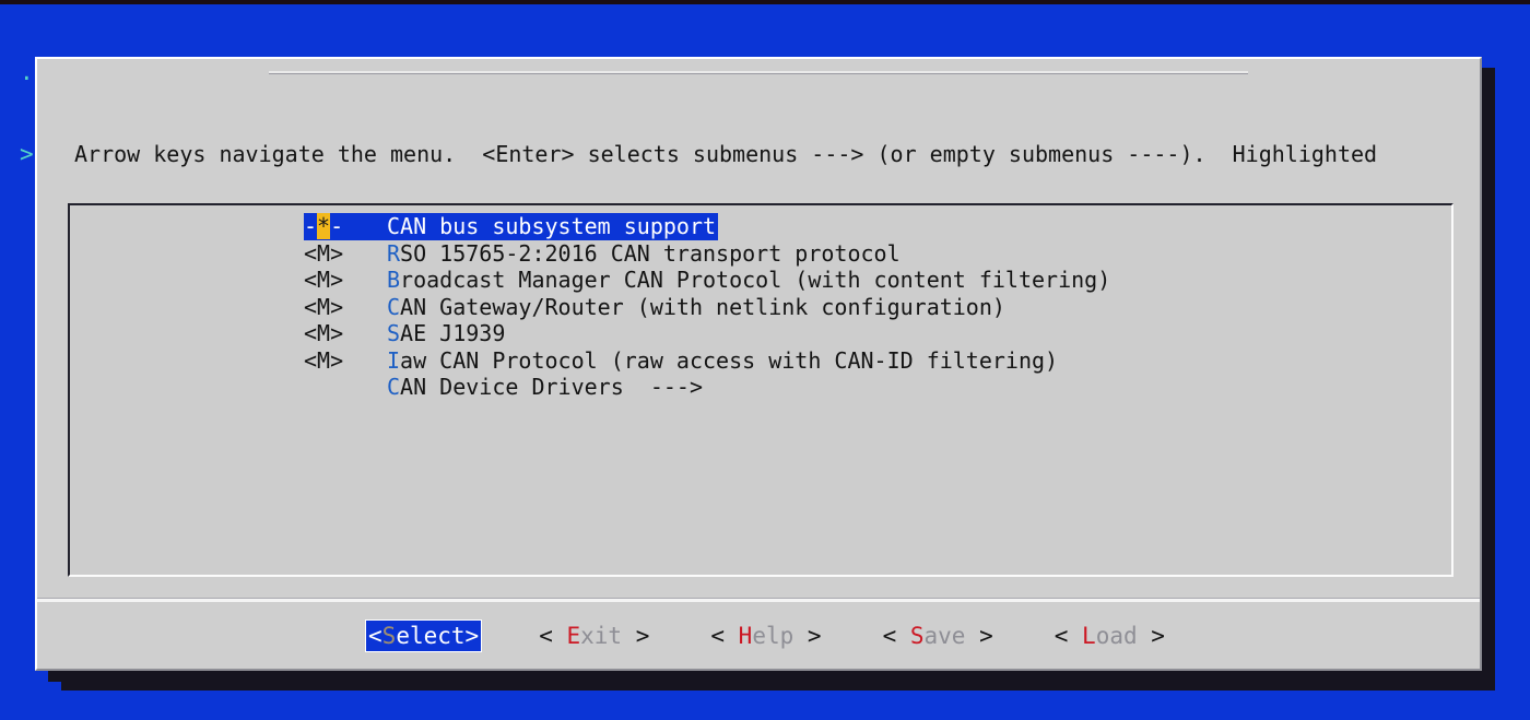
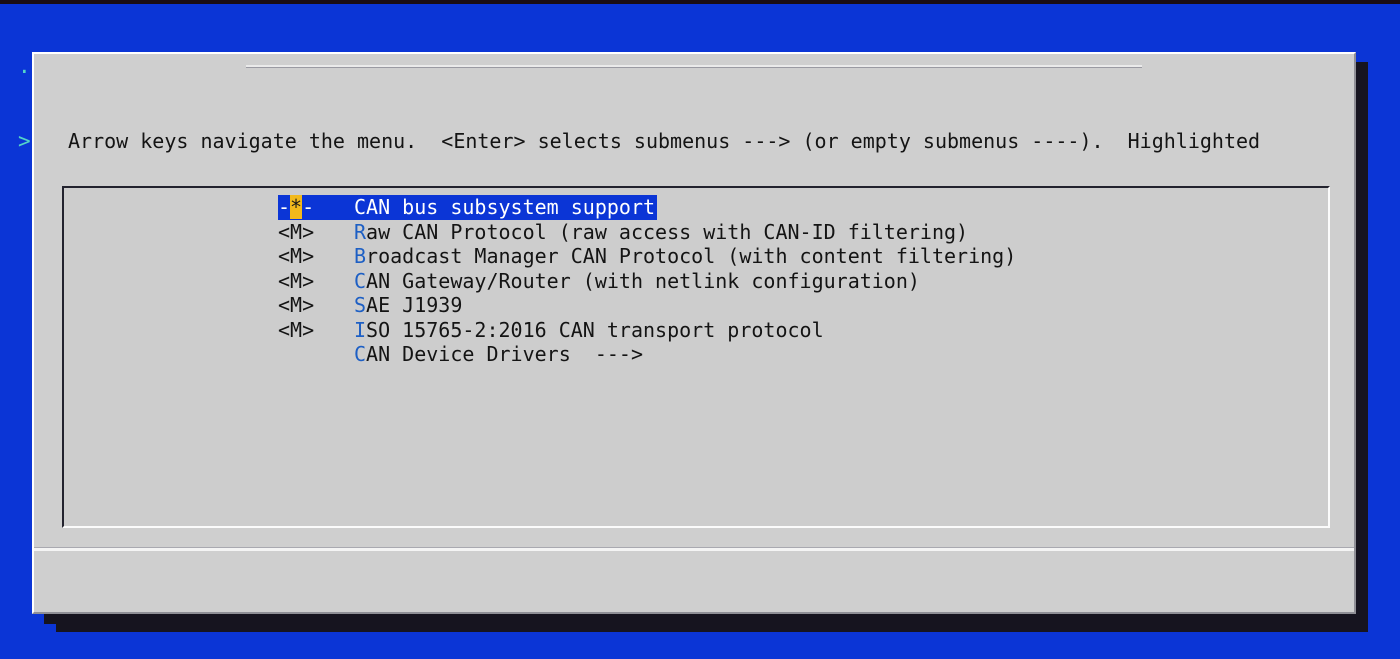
  Arrow keys navigate the menu. <Enter> selects submenus ---> (or empty submenus ----). Highlighted
  -*- CAN bus subsystem support
- <M> RSO 15765-2:2016 CAN transport protocol
+ <M> Raw CAN Protocol (raw access with CAN-ID filtering)
  <M> Broadcast Manager CAN Protocol (with content filtering)
  <M> CAN Gateway/Router (with netlink configuration)
  <M> SAE J1939
- <M> Iaw CAN Protocol (raw access with CAN-ID filtering)
+ <M> ISO 15765-2:2016 CAN transport protocol
  CAN Device Drivers --->
- <Select>
- < Exit >
- < Help >
- < Save >
- < Load >
